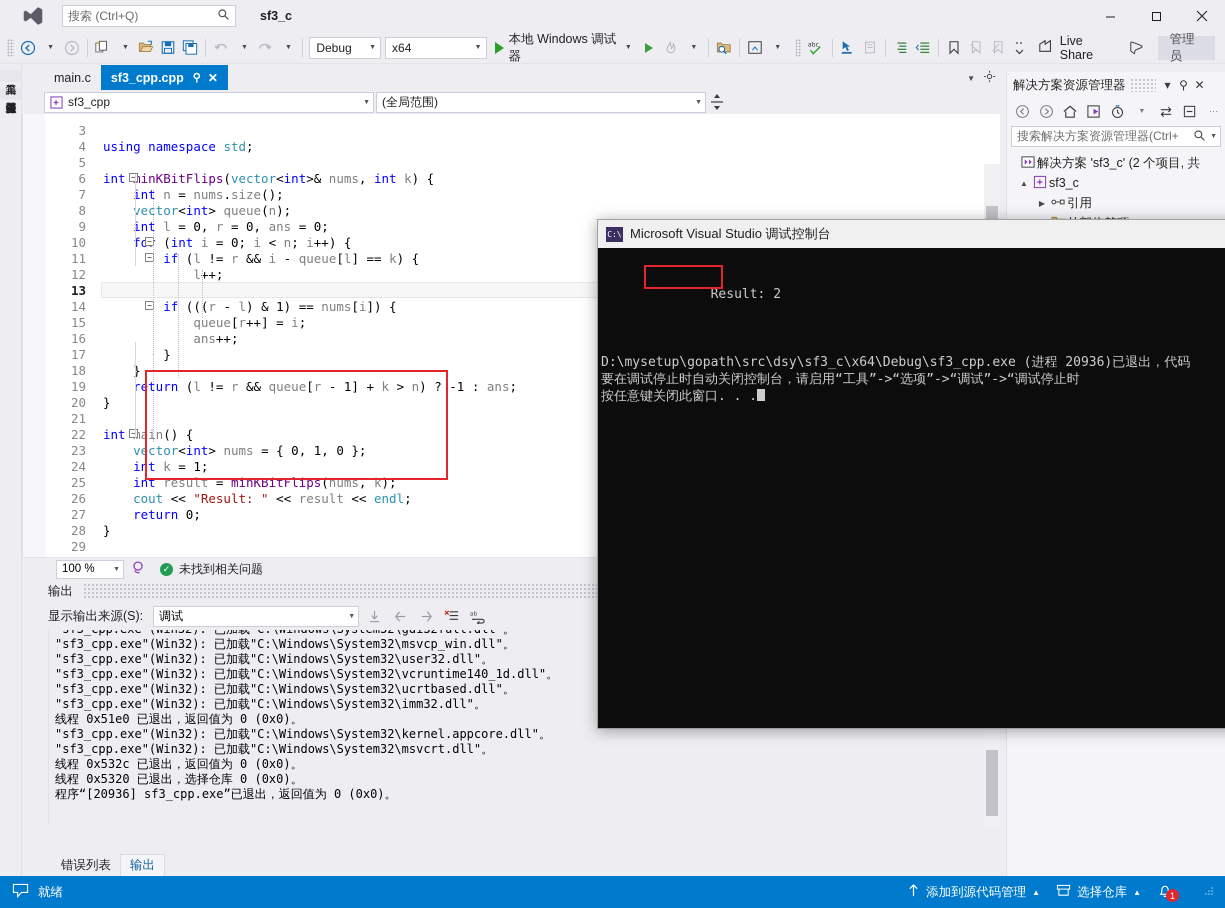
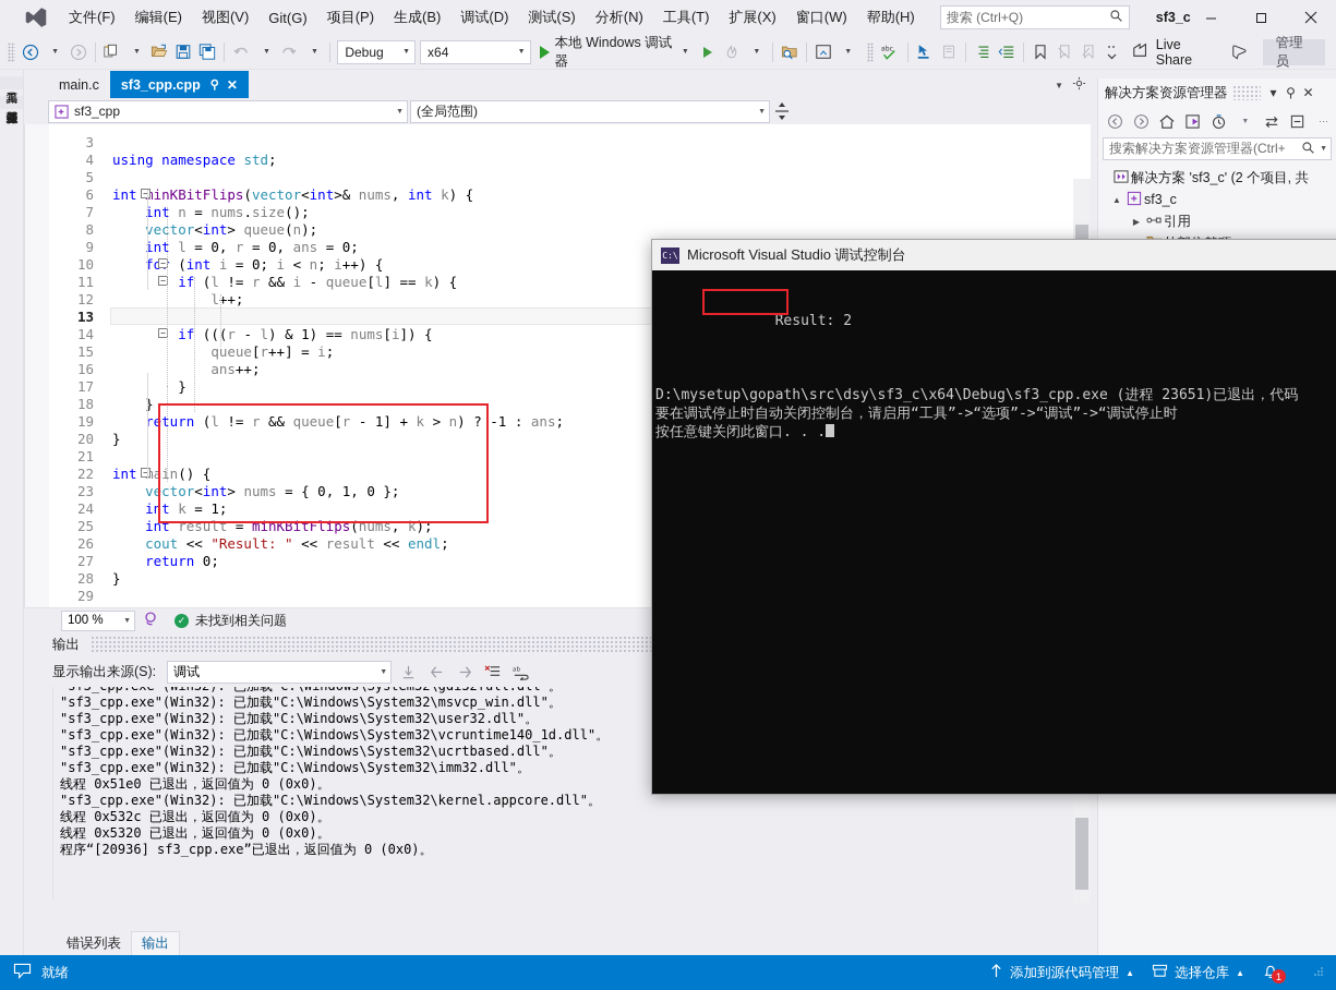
+ 文件(F)
+ 编辑(E)
+ 视图(V)
+ Git(G)
+ 项目(P)
+ 生成(B)
+ 调试(D)
+ 测试(S)
+ 分析(N)
+ 工具(T)
+ 扩展(X)
+ 窗口(W)
+ 帮助(H)
  搜索 (Ctrl+Q)
  sf3_c
  Debug
  x64
  本地 Windows 调试器
  Live Share
  管理员
  main.c
  sf3_cpp.cpp
  ⚲
  ✕
  ▼
  sf3_cpp
  (全局范围)
  3
  4
  using namespace std;
  5
  6
  int inKBitFlips(vector<int>& nums, int k) {
  7
  int n = nums.size();
  8
  vector<int> queue(n);
  9
  int l = 0, r = 0, ans = 0;
  10
  f (int i = 0; i < n; i++) {
  11
  if (l != r && i - queue[l] == k) {
  12
  l++;
  13
  14
  if (((r - l) & 1) == nums[i]) {
  15
  queue[r++] = i;
  16
  ans++;
  17
  }
  18
  }
  19
  return (l != r && queue[r - 1] + k > n) ? -1 : ans;
  20
  }
  21
  22
  int ain() {
  23
  vector<int> nums = { 0, 1, 0 };
  24
  int k = 1;
  25
  int result = minKBitFlips(nums, k);
  26
  cout << "Result: " << result << endl;
  27
  return 0;
  28
  }
  29
  −
  −
  −
  −
  −
  100 %
  ✓
  未找到相关问题
  输出
  显示输出来源(S):
  调试
  "sf3_cpp.exe"(Win32): 已加载"C:\Windows\System32\msvcp_win.dll"。
  "sf3_cpp.exe"(Win32): 已加载"C:\Windows\System32\user32.dll"。
  "sf3_cpp.exe"(Win32): 已加载"C:\Windows\System32\vcruntime140_1d.dll"。
  "sf3_cpp.exe"(Win32): 已加载"C:\Windows\System32\ucrtbased.dll"。
  "sf3_cpp.exe"(Win32): 已加载"C:\Windows\System32\imm32.dll"。
  线程 0x51e0 已退出，返回值为 0 (0x0)。
  "sf3_cpp.exe"(Win32): 已加载"C:\Windows\System32\kernel.appcore.dll"。
- "sf3_cpp.exe"(Win32): 已加载"C:\Windows\System32\msvcrt.dll"。
  线程 0x532c 已退出，返回值为 0 (0x0)。
- 线程 0x5320 已退出，选择仓库 0 (0x0)。
+ 线程 0x5320 已退出，返回值为 0 (0x0)。
  程序“[20936] sf3_cpp.exe”已退出，返回值为 0 (0x0)。
  错误列表
  输出
  解决方案资源管理器
  ▾
  ⚲
  ✕
  ⋯
  搜索解决方案资源管理器(Ctrl+
  解决方案 'sf3_c' (2 个项目, 共
  ▲
  sf3_c
  ▶
  引用
  C:\
  Microsoft Visual Studio 调试控制台
  Result: 2
- D:\mysetup\gopath\src\dsy\sf3_c\x64\Debug\sf3_cpp.exe (进程 20936)已退出，代码
+ D:\mysetup\gopath\src\dsy\sf3_c\x64\Debug\sf3_cpp.exe (进程 23651)已退出，代码
  要在调试停止时自动关闭控制台，请启用“工具”->“选项”->“调试”->“调试停止时
  按任意键关闭此窗口. . .
  就绪
  添加到源代码管理
  ▲
  选择仓库
  ▲
  1
